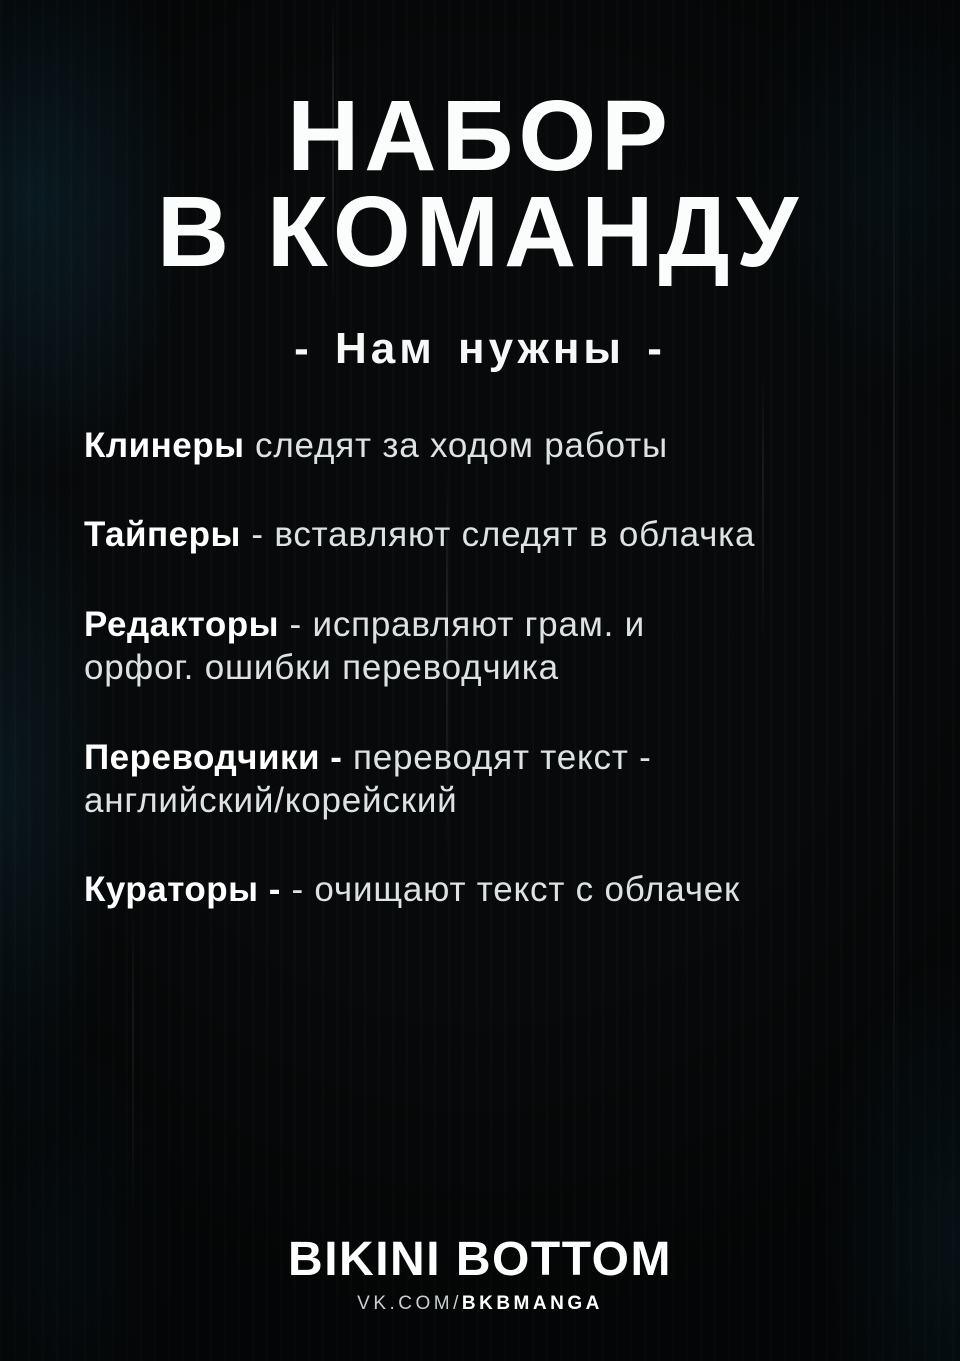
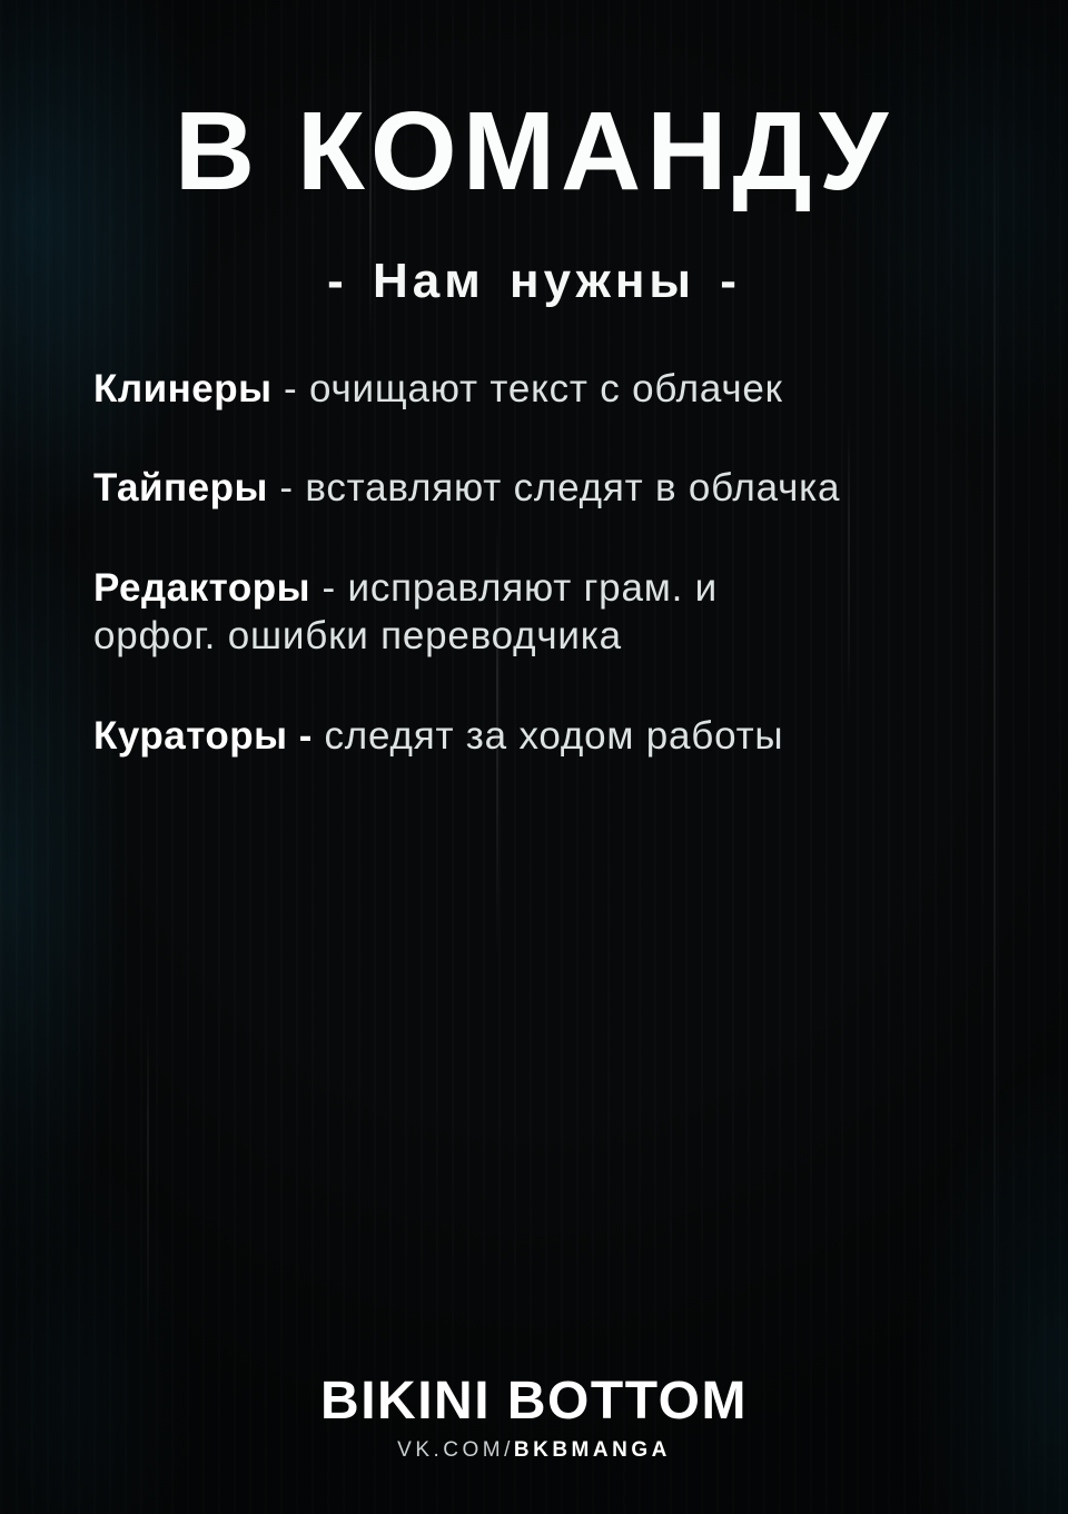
- НАБОР
  В КОМАНДУ
  - Нам нужны -
- Клинеры следят за ходом работы
+ Клинеры - очищают текст с облачек
  Тайперы - вставляют следят в облачка
  Редакторы - исправляют грам. и
  орфог. ошибки переводчика
- Переводчики - переводят текст -
- английский/корейский
- Кураторы - - очищают текст с облачек
+ Кураторы - следят за ходом работы
  BIKINI BOTTOM
  VK.COM/BKBMANGA
